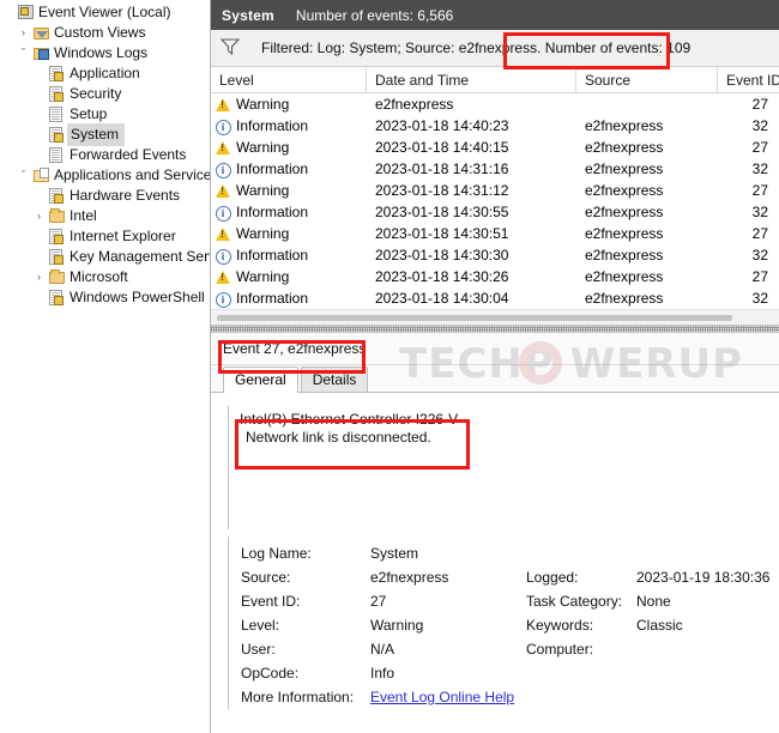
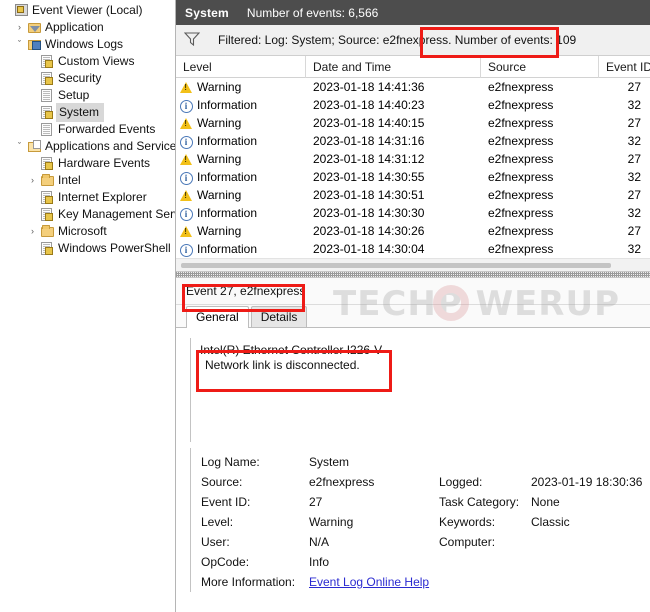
  Event Viewer (Local)
  ›
- Custom Views
+ Application
  ˇ
  Windows Logs
- Application
+ Custom Views
  Security
  Setup
  System
  Forwarded Events
  ˇ
  Applications and Service
  Hardware Events
  ›
  Intel
  Internet Explorer
  Key Management Ser
  ›
  Microsoft
  Windows PowerShell
  System
  Number of events: 6,566
  Filtered: Log: System; Source: e2fnexpress. Number of events: 109
  Level
  Date and Time
  Source
  Event ID
  Warning
+ 2023-01-18 14:41:36
  e2fnexpress
  27
  Information
  2023-01-18 14:40:23
  e2fnexpress
  32
  Warning
  2023-01-18 14:40:15
  e2fnexpress
  27
  Information
  2023-01-18 14:31:16
  e2fnexpress
  32
  Warning
  2023-01-18 14:31:12
  e2fnexpress
  27
  Information
  2023-01-18 14:30:55
  e2fnexpress
  32
  Warning
  2023-01-18 14:30:51
  e2fnexpress
  27
  Information
  2023-01-18 14:30:30
  e2fnexpress
  32
  Warning
  2023-01-18 14:30:26
  e2fnexpress
  27
  Information
  2023-01-18 14:30:04
  e2fnexpress
  32
  Event 27, e2fnexpress
  General
  Details
  Intel(R) Ethernet Controller I226-V
  Network link is disconnected.
  Log Name:
  System
  Source:
  e2fnexpress
  Logged:
  2023-01-19 18:30:36
  Event ID:
  27
  Task Category:
  None
  Level:
  Warning
  Keywords:
  Classic
  User:
  N/A
  Computer:
  OpCode:
  Info
  More Information:
  Event Log Online Help
  TECHP WERUP
